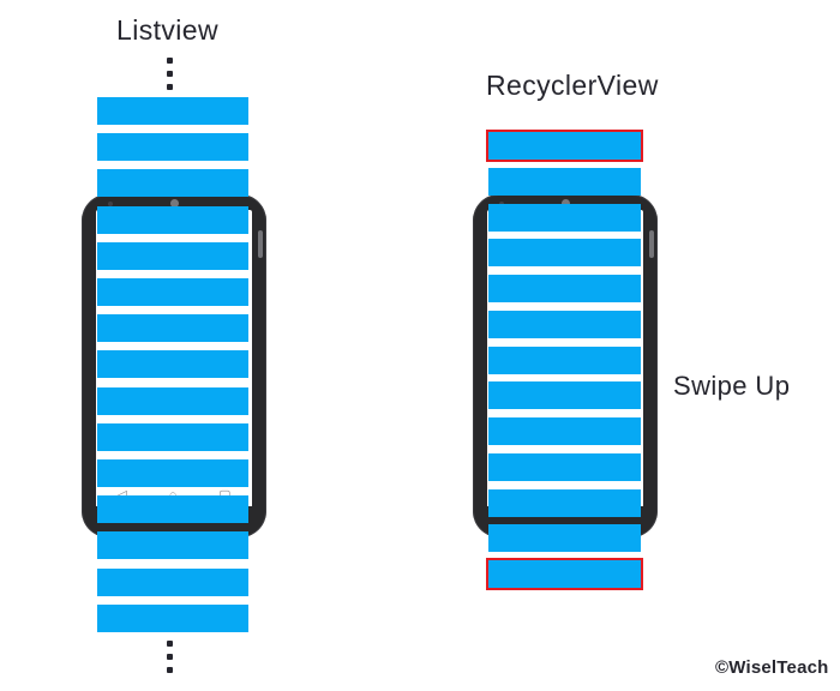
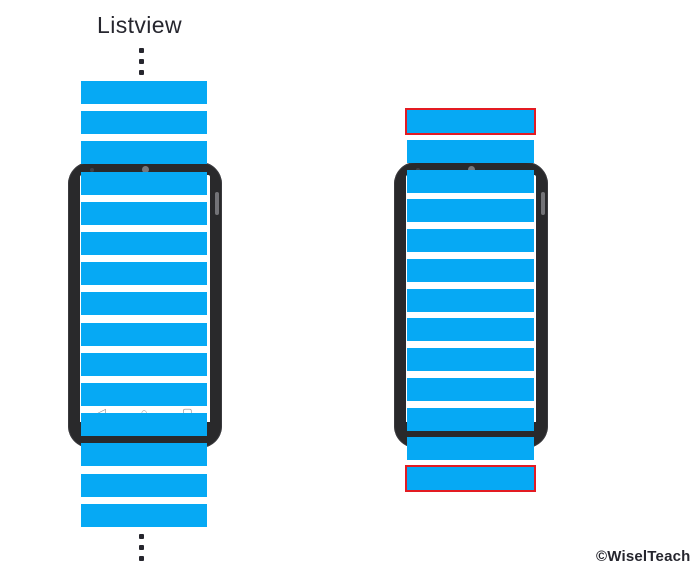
  Listview
- RecyclerView
- Swipe Up
  ©WiselTeach
